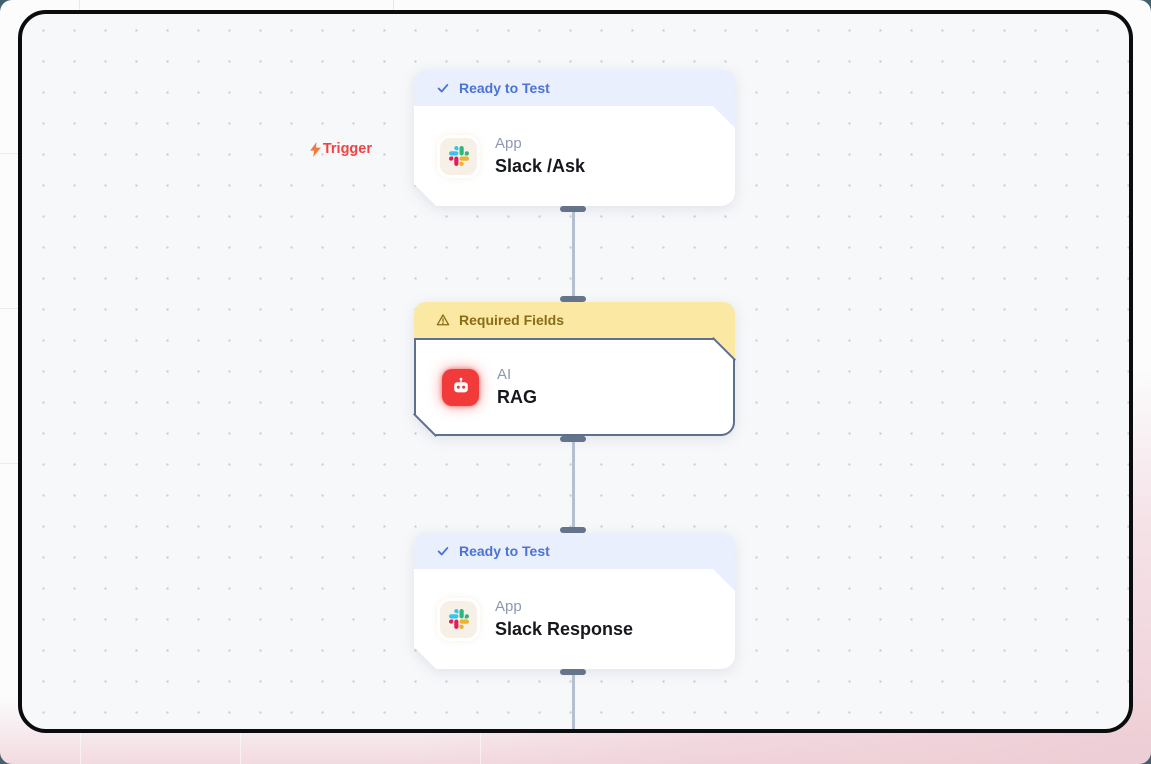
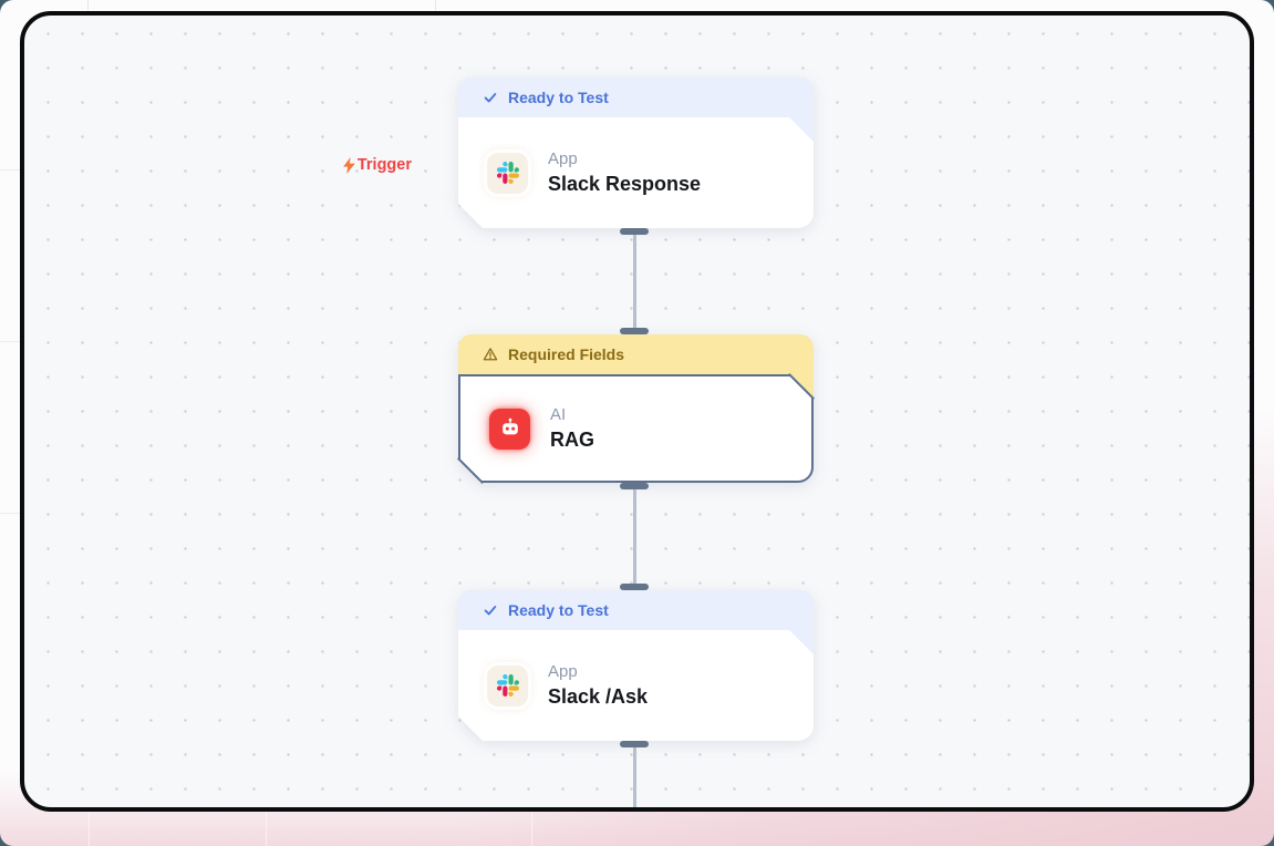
  Trigger
  Ready to Test
  App
- Slack /Ask
+ Slack Response
  Required Fields
  AI
  RAG
  Ready to Test
  App
- Slack Response
+ Slack /Ask
